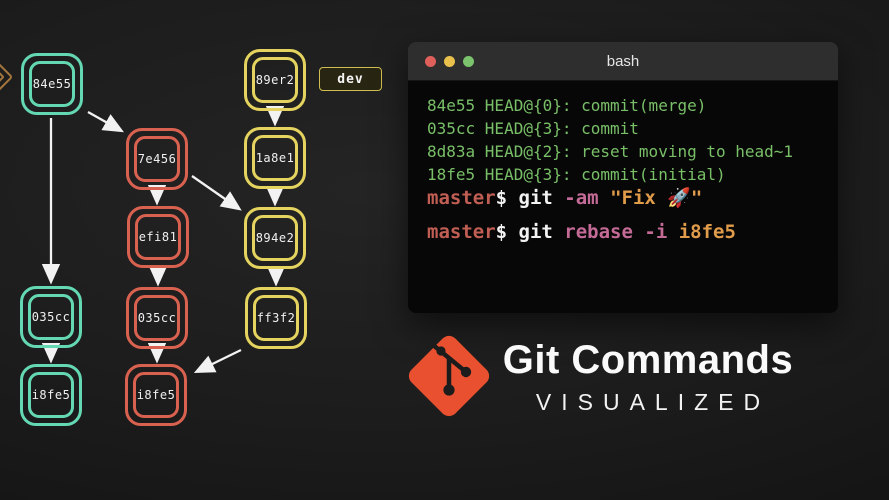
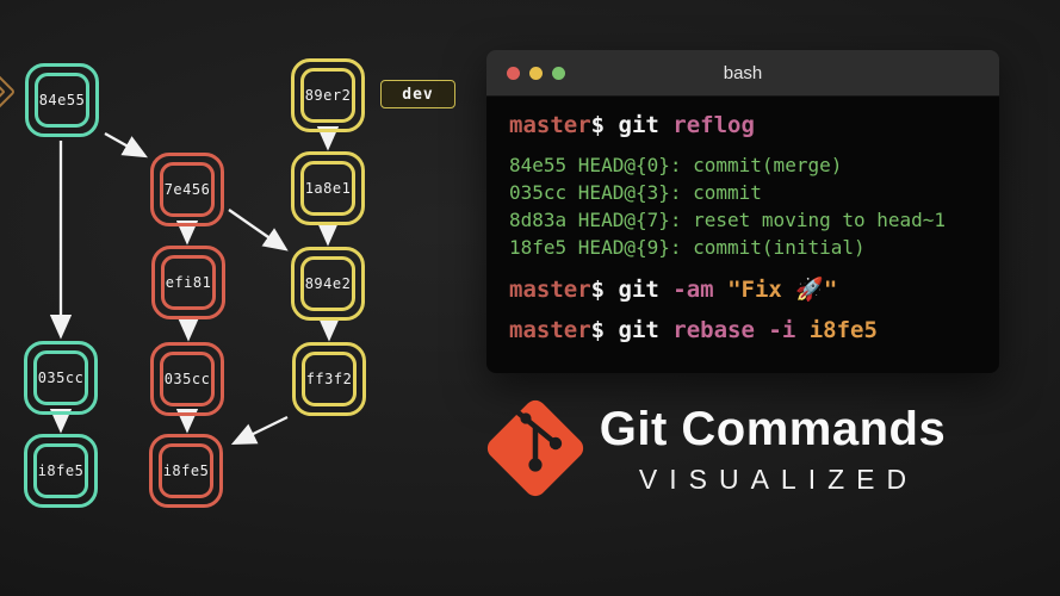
  84e55
  035cc
  i8fe5
  7e456
  efi81
  035cc
  i8fe5
  89er2
  1a8e1
  894e2
  ff3f2
  dev
  bash
+ master$ git reflog
  84e55 HEAD@{0}: commit(merge)
  035cc HEAD@{3}: commit
- 8d83a HEAD@{2}: reset moving to head~1
+ 8d83a HEAD@{7}: reset moving to head~1
- 18fe5 HEAD@{3}: commit(initial)
+ 18fe5 HEAD@{9}: commit(initial)
  master$ git -am "Fix 🚀"
  master$ git rebase -i i8fe5
  Git Commands
  VISUALIZED
